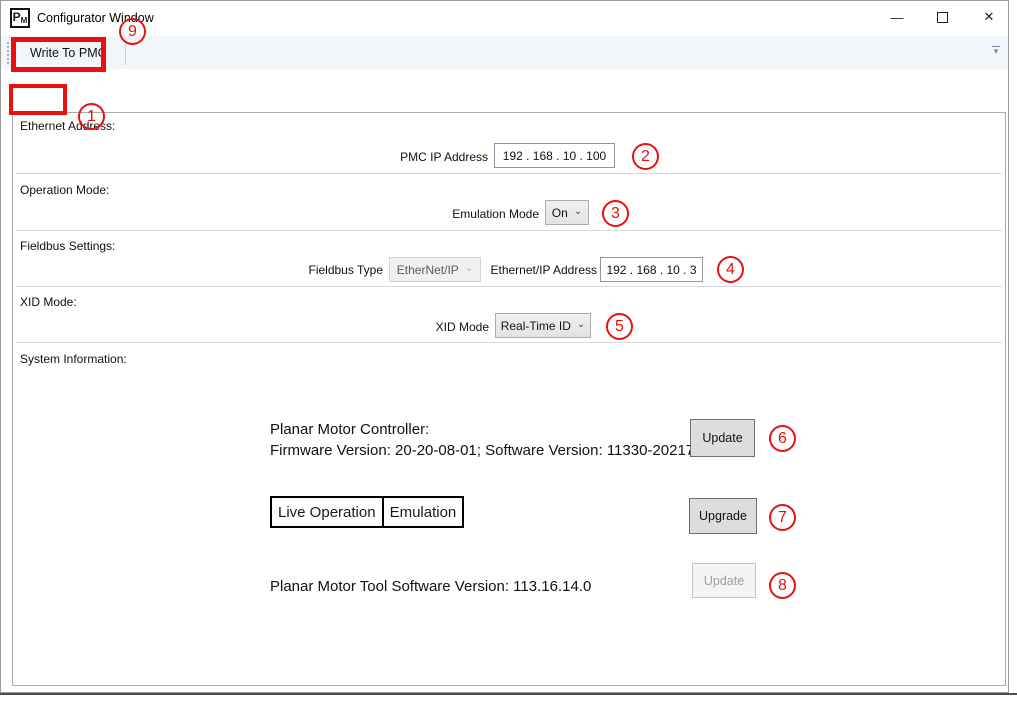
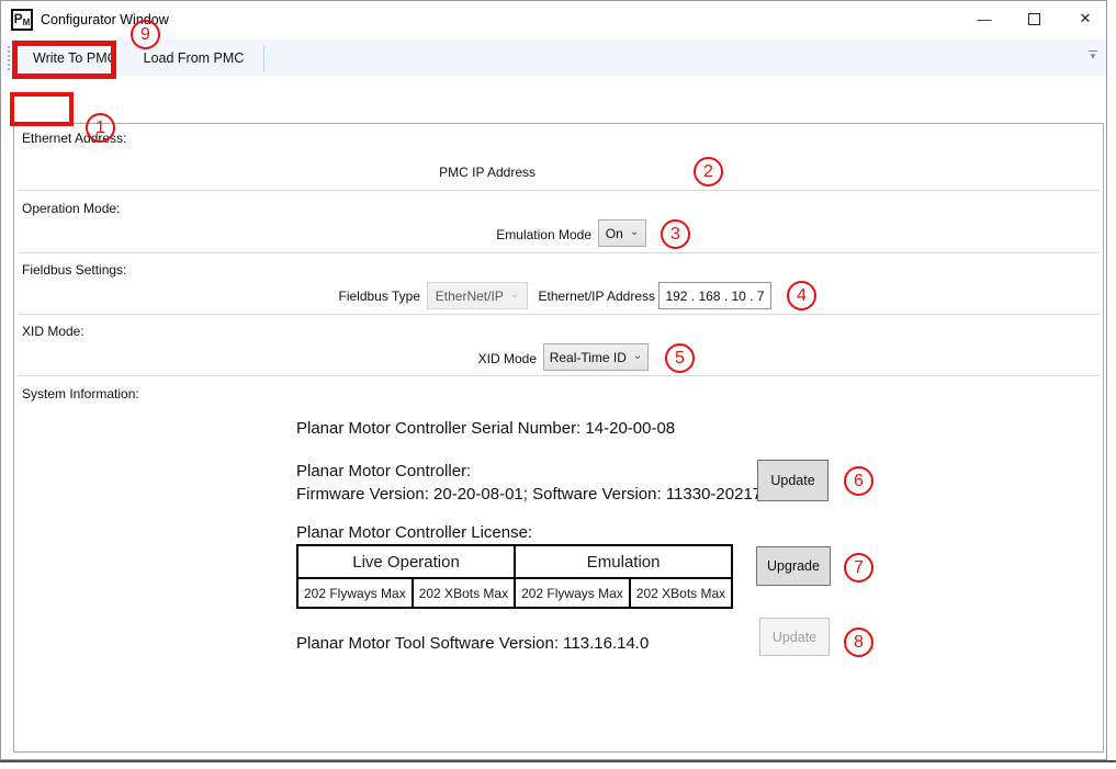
  PM
  Configurator Window
  —
  ✕
  Write To PMC
+ Load From PMC
  ▾
  Ethernet Address:
  PMC IP Address
- 192 . 168 . 10 . 100
  Operation Mode:
  Emulation Mode
  On
  ⌄
  Fieldbus Settings:
  Fieldbus Type
  EtherNet/IP
  ⌄
  Ethernet/IP Address
- 192 . 168 . 10 . 3
+ 192 . 168 . 10 . 7
  XID Mode:
  XID Mode
  Real-Time ID
  ⌄
  System Information:
+ Planar Motor Controller Serial Number: 14-20-00-08
  Planar Motor Controller:
  Firmware Version: 20-20-08-01; Software Version: 11330-2021
  Update
+ Planar Motor Controller License:
  Live Operation	Emulation
+ 202 Flyways Max	202 XBots Max	202 Flyways Max	202 XBots Max
  Upgrade
  Planar Motor Tool Software Version: 113.16.14.0
  Update
  9
  1
  2
  3
  4
  5
  6
  7
  8
